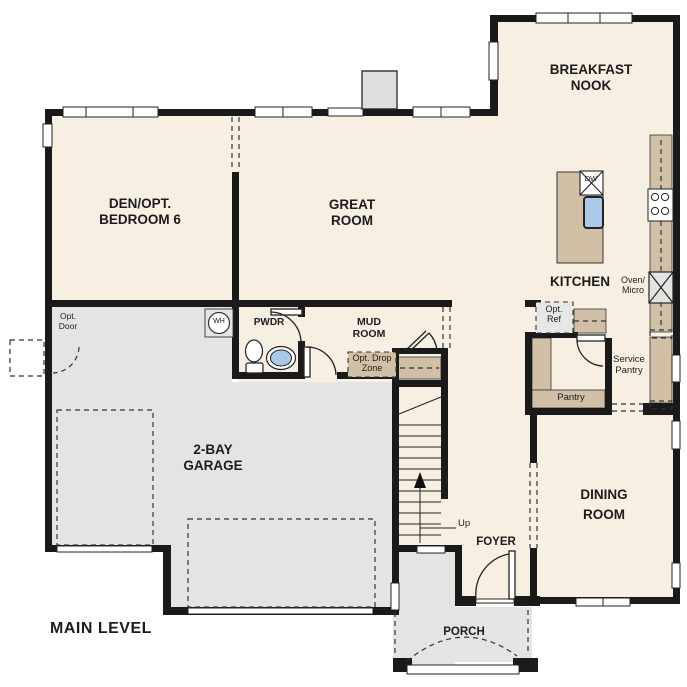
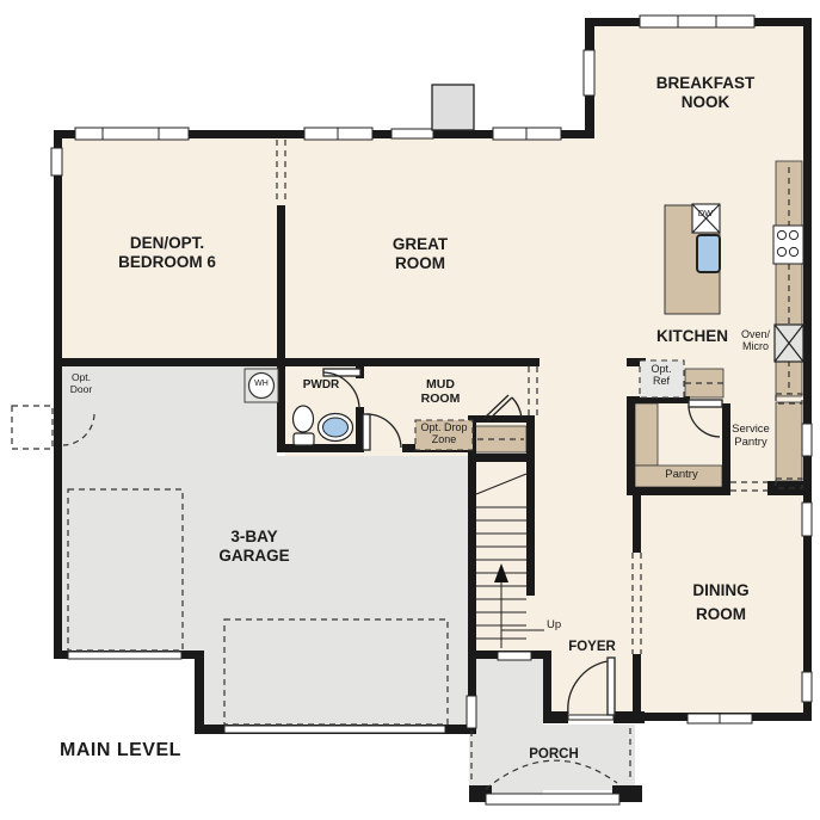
  DEN/OPT.
  BEDROOM 6
  GREAT
  ROOM
  BREAKFAST
  NOOK
  KITCHEN
  DINING
  ROOM
- 2-BAY
+ 3-BAY
  GARAGE
  MUD
  ROOM
  PWDR
  FOYER
  PORCH
  Pantry
  Service
  Pantry
  MAIN LEVEL
  Opt.
  Door
  Opt.
  Ref
  Opt. Drop
  Zone
  Oven/
  Micro
  DW
  Up
